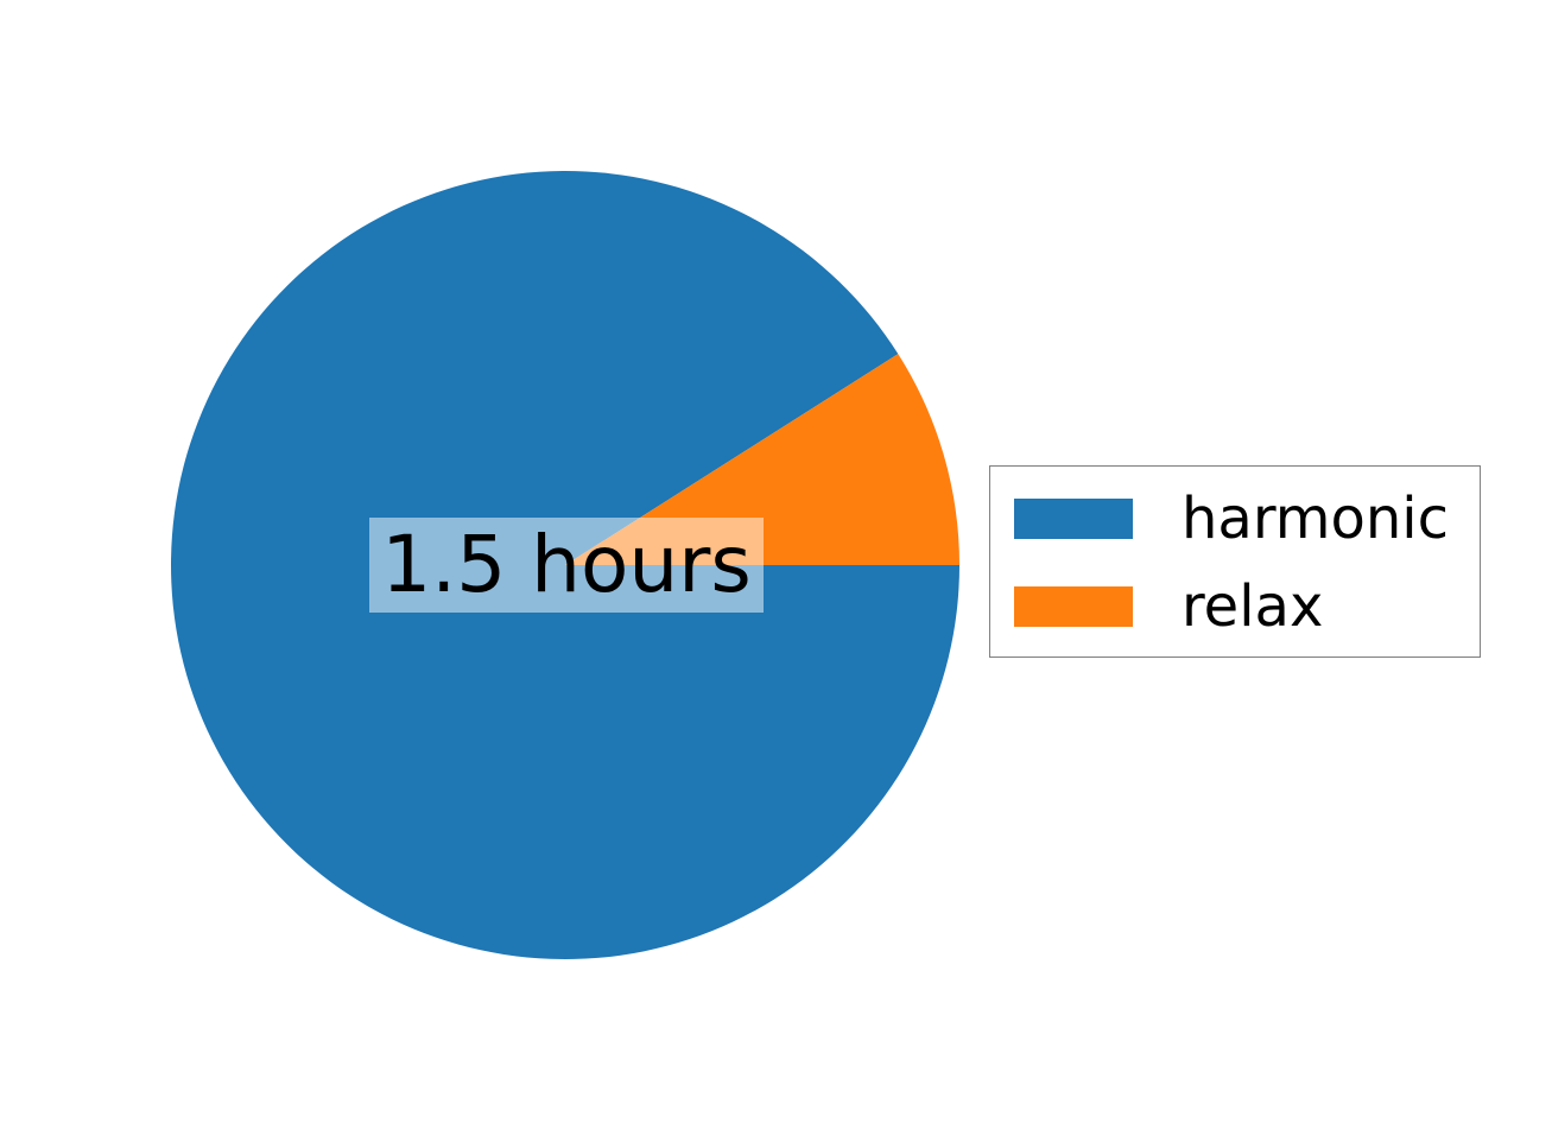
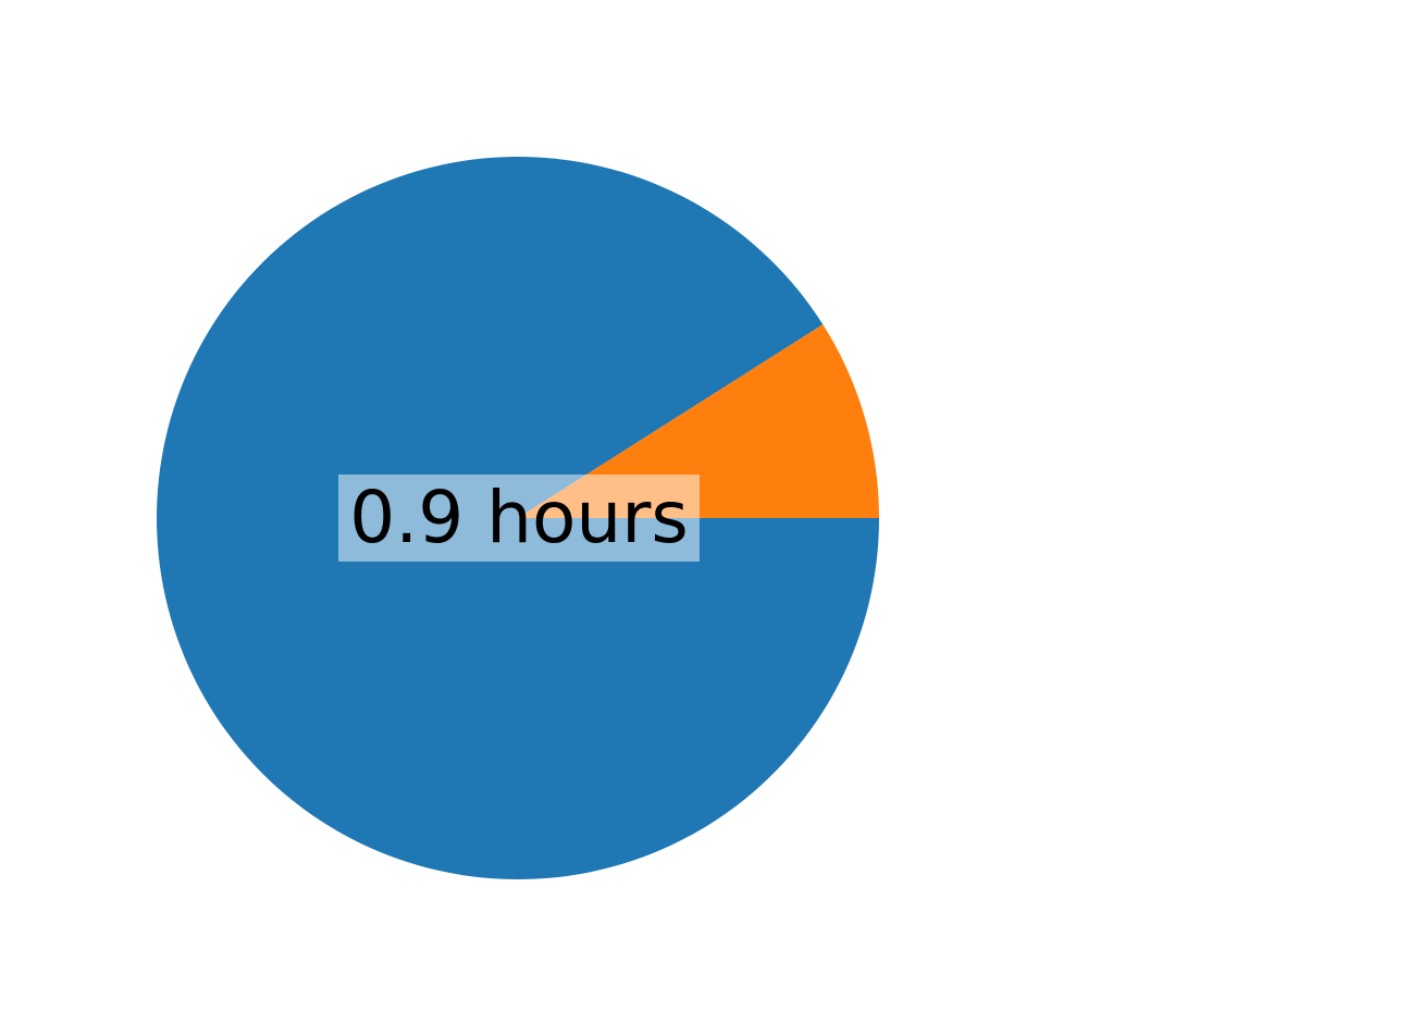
- 1.5 hours
+ 0.9 hours
- harmonic
- relax
